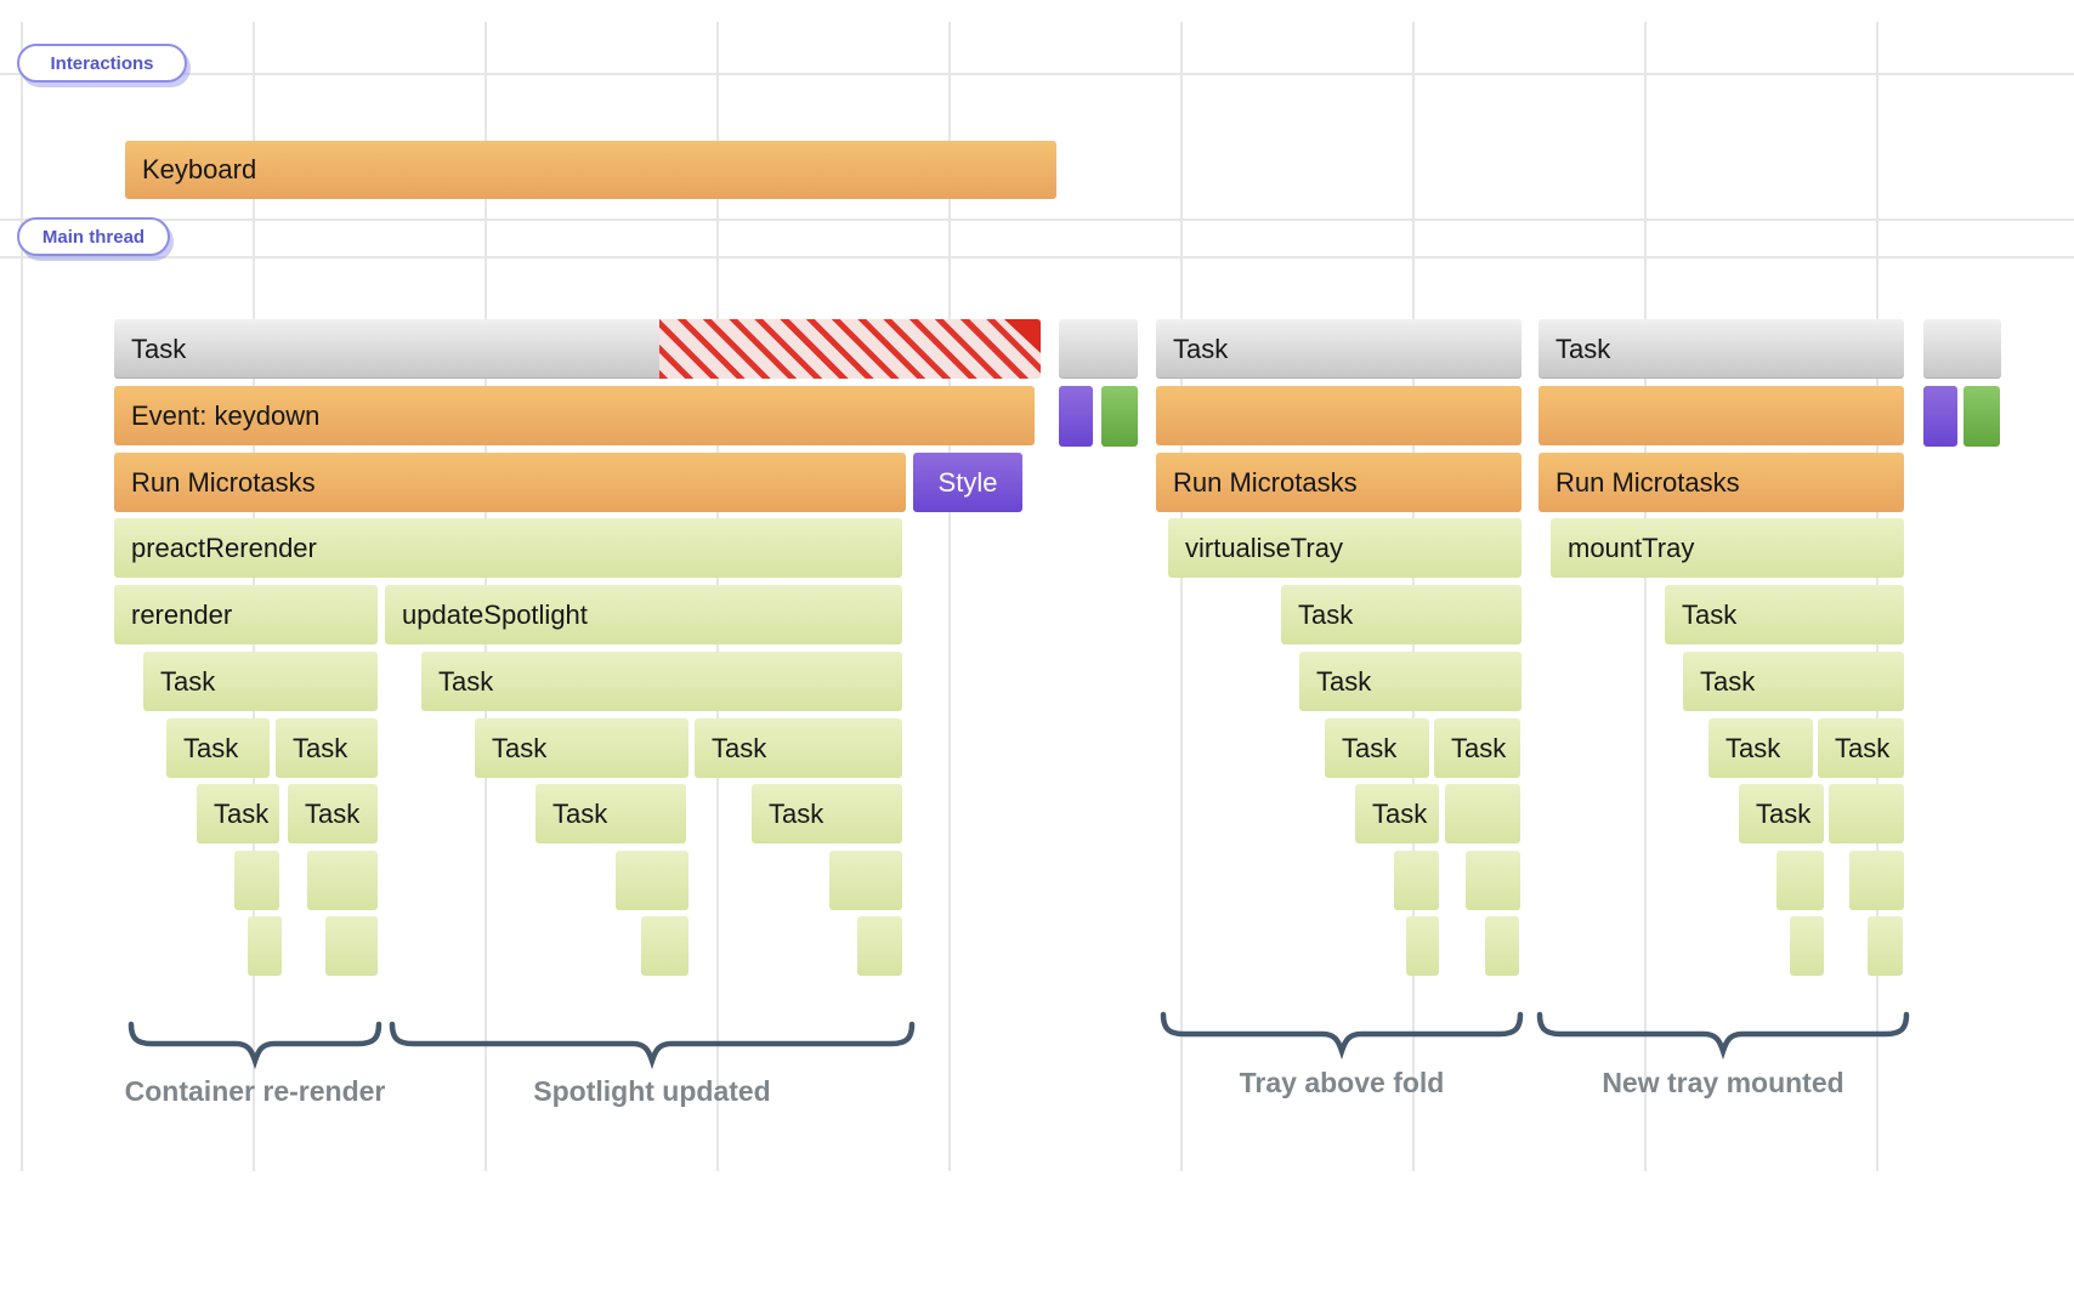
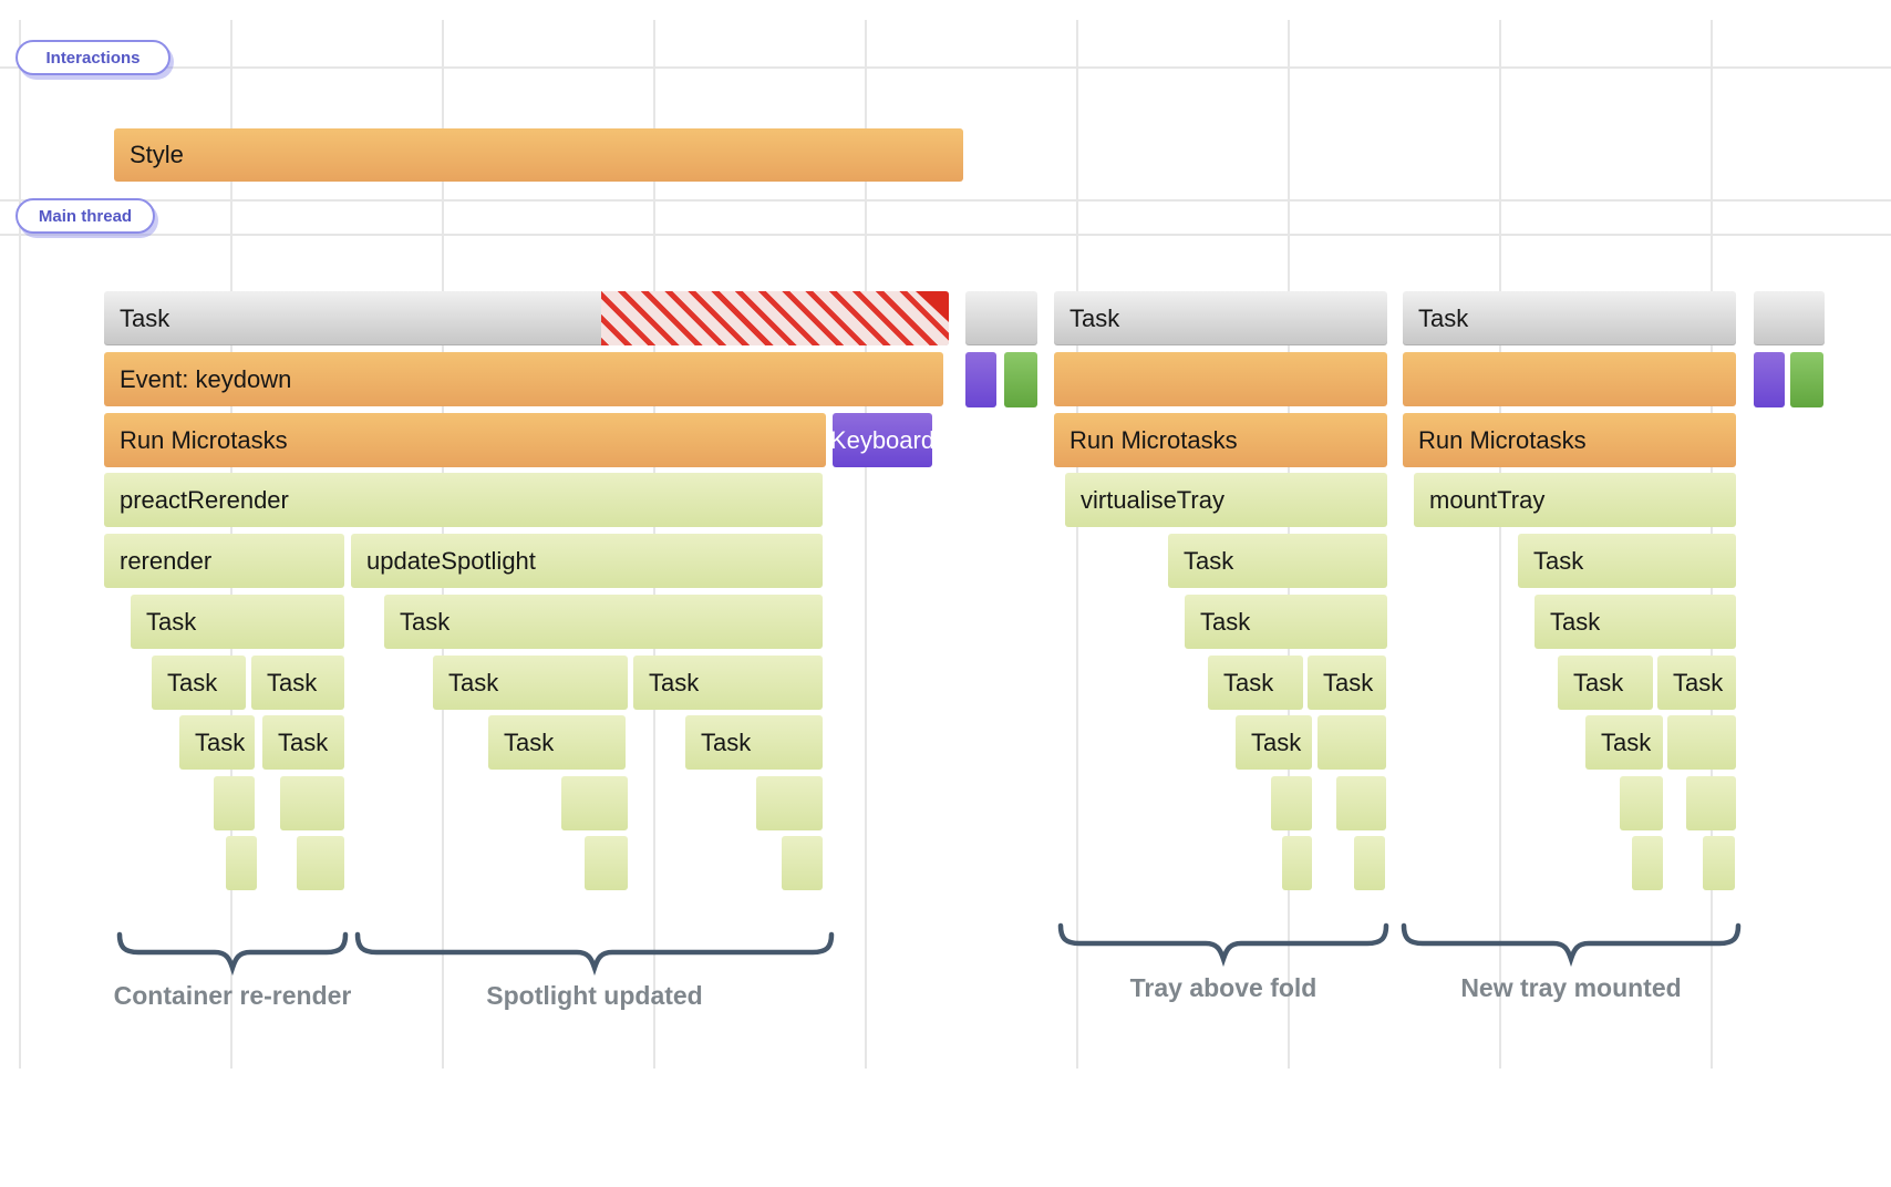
  Interactions
  Main thread
- Keyboard
+ Style
  Task
  Event: keydown
  Run Microtasks
- Style
+ Keyboard
  preactRerender
  rerender
  updateSpotlight
  Task
  Task
  Task
  Task
  Task
  Task
  Task
  Task
  Task
  Task
  Task
  Run Microtasks
  virtualiseTray
  Task
  Task
  Task
  Task
  Task
  Task
  Run Microtasks
  mountTray
  Task
  Task
  Task
  Task
  Task
  Container re-render
  Spotlight updated
  Tray above fold
  New tray mounted
